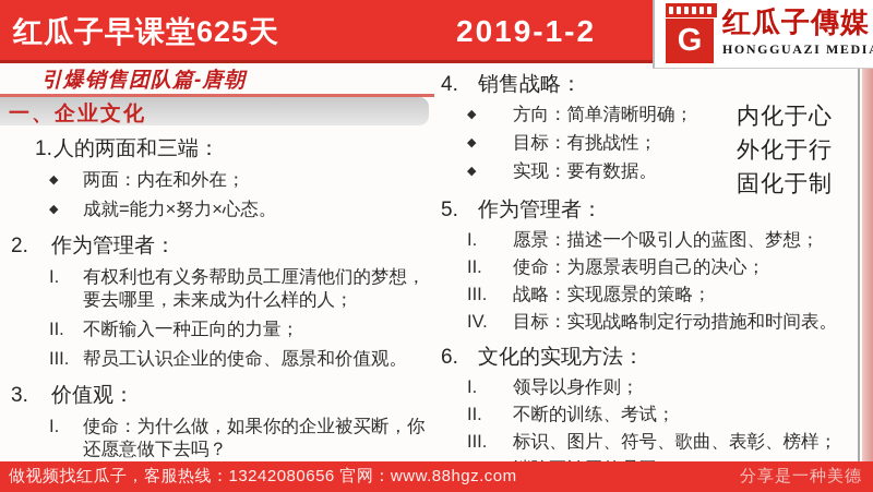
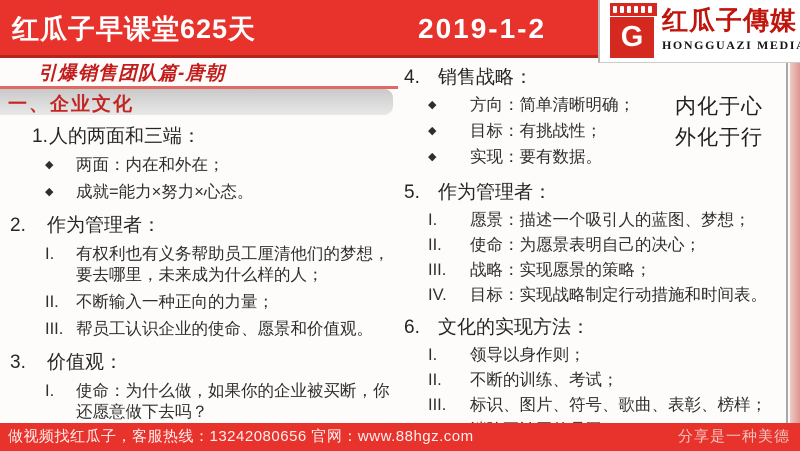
  红瓜子早课堂625天
  2019-1-2
  G
  红瓜子傳媒
  HONGGUAZI MEDI
  引爆销售团队篇-唐朝
  一、企业文化
  1.
  人的两面和三端：
  ◆
  两面：内在和外在；
  ◆
  成就=能力×努力×心态。
  2.
  作为管理者：
  I.
  有权利也有义务帮助员工厘清他们的梦想，要去哪里，未来成为什么样的人；
  II.
  不断输入一种正向的力量；
  III.
  帮员工认识企业的使命、愿景和价值观。
  3.
  价值观：
  I.
  使命：为什么做，如果你的企业被买断，你还愿意做下去吗？
  4.
  销售战略：
  ◆
  方向：简单清晰明确；
  ◆
  目标：有挑战性；
  ◆
  实现：要有数据。
  5.
  作为管理者：
  I.
  愿景：描述一个吸引人的蓝图、梦想；
  II.
  使命：为愿景表明自己的决心；
  III.
  战略：实现愿景的策略；
  IV.
  目标：实现战略制定行动措施和时间表。
  6.
  文化的实现方法：
  I.
  领导以身作则；
  II.
  不断的训练、考试；
  III.
  标识、图片、符号、歌曲、表彰、榜样；
  内化于心
  外化于行
- 固化于制
  做视频找红瓜子，客服热线：13242080656 官网：www.88hgz.com
  分享是一种美德
